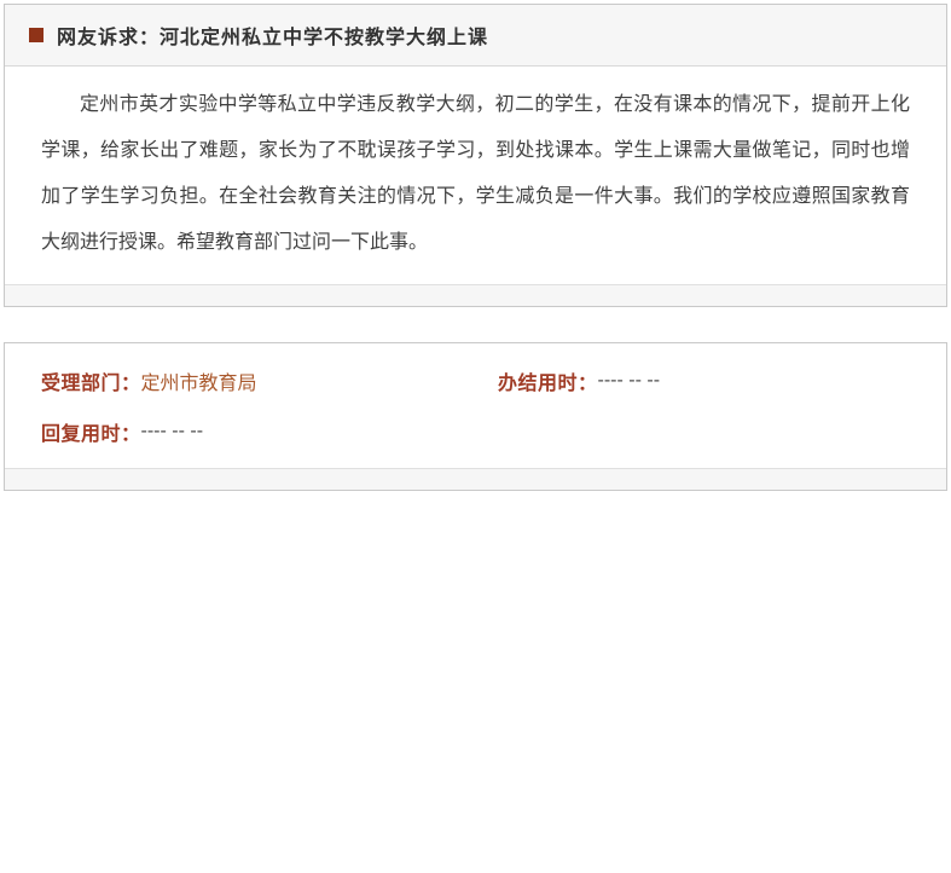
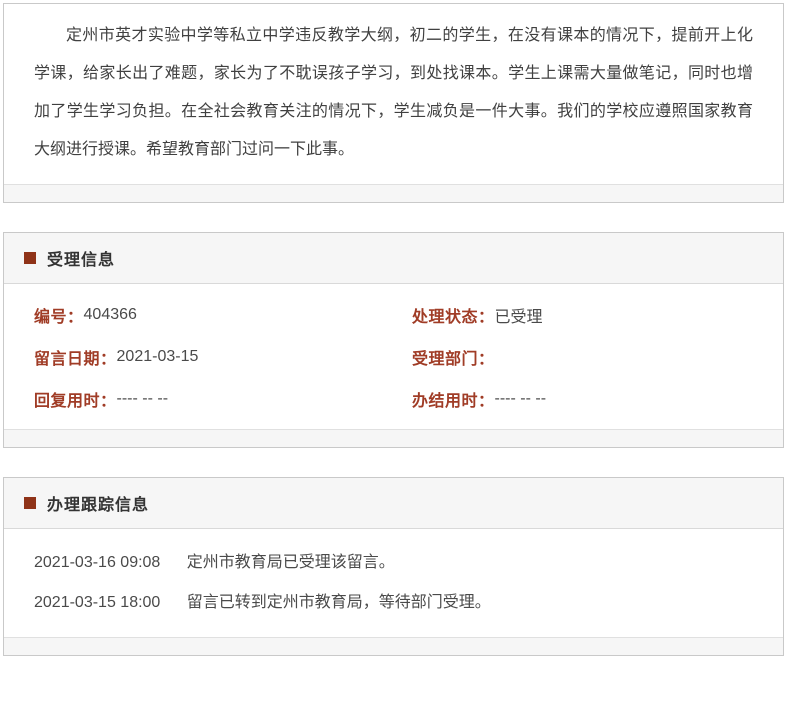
- 网友诉求：河北定州私立中学不按教学大纲上课
  定州市英才实验中学等私立中学违反教学大纲，初二的学生，在没有课本的情况下，提前开上化学课，给家长出了难题，家长为了不耽误孩子学习，到处找课本。学生上课需大量做笔记，同时也增加了学生学习负担。在全社会教育关注的情况下，学生减负是一件大事。我们的学校应遵照国家教育大纲进行授课。希望教育部门过问一下此事。
+ 受理信息
+ 编号：
+ 404366
+ 处理状态：
+ 已受理
+ 留言日期：
+ 2021-03-15
  受理部门：
- 定州市教育局
- 办结用时：
+ 回复用时：
  ---- -- --
- 回复用时：
+ 办结用时：
  ---- -- --
+ 办理跟踪信息
+ 2021-03-16 09:08 定州市教育局已受理该留言。
+ 2021-03-15 18:00 留言已转到定州市教育局，等待部门受理。
